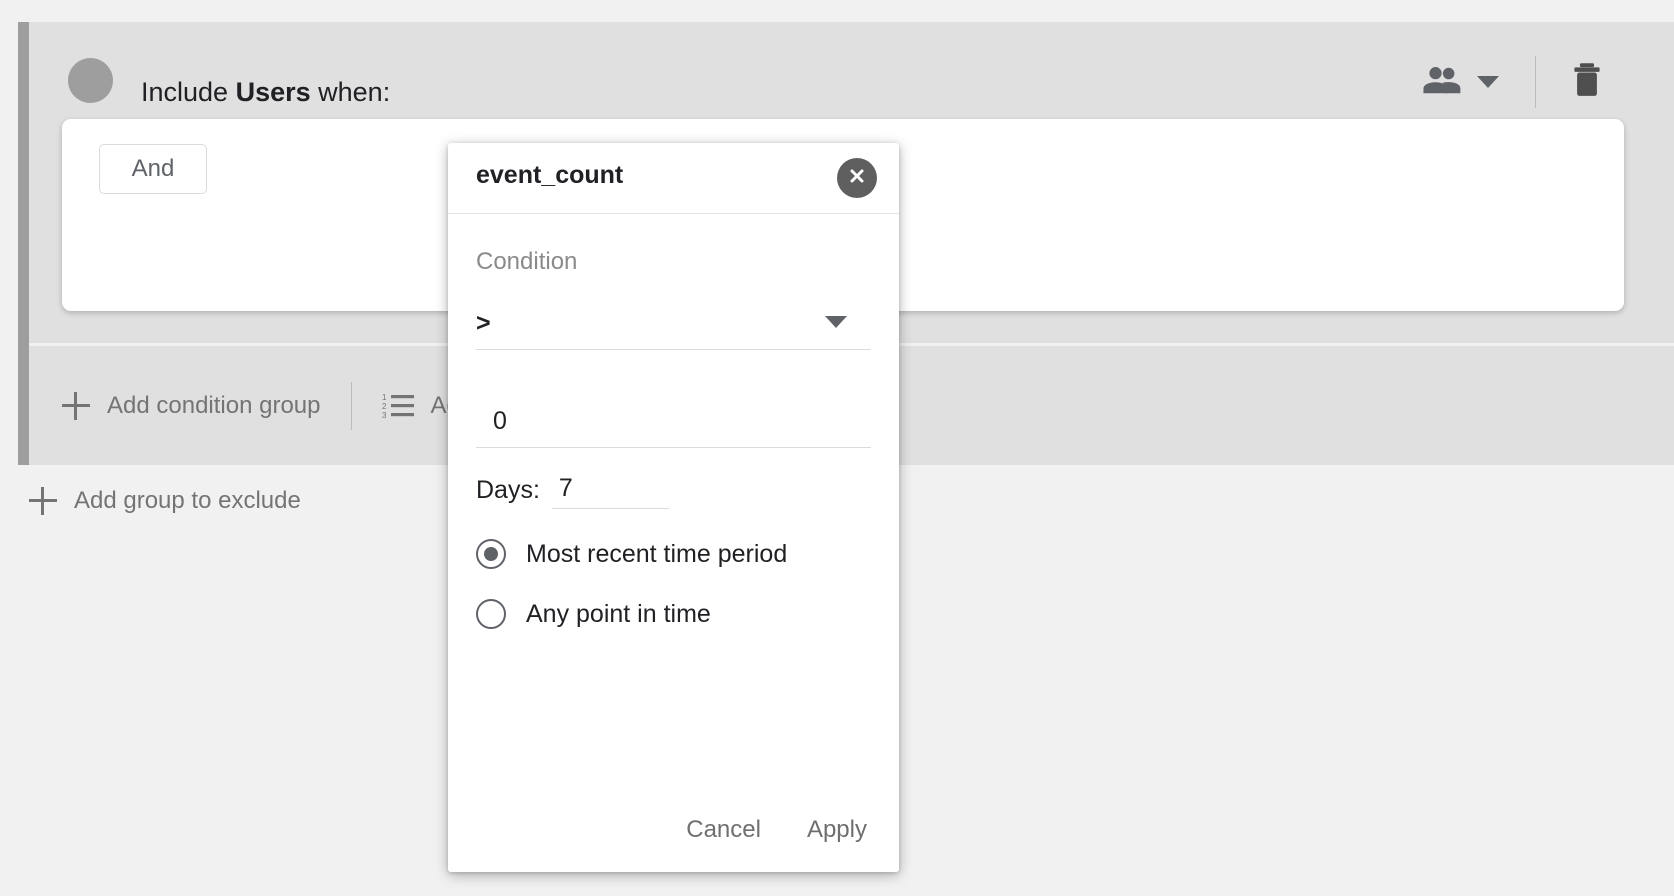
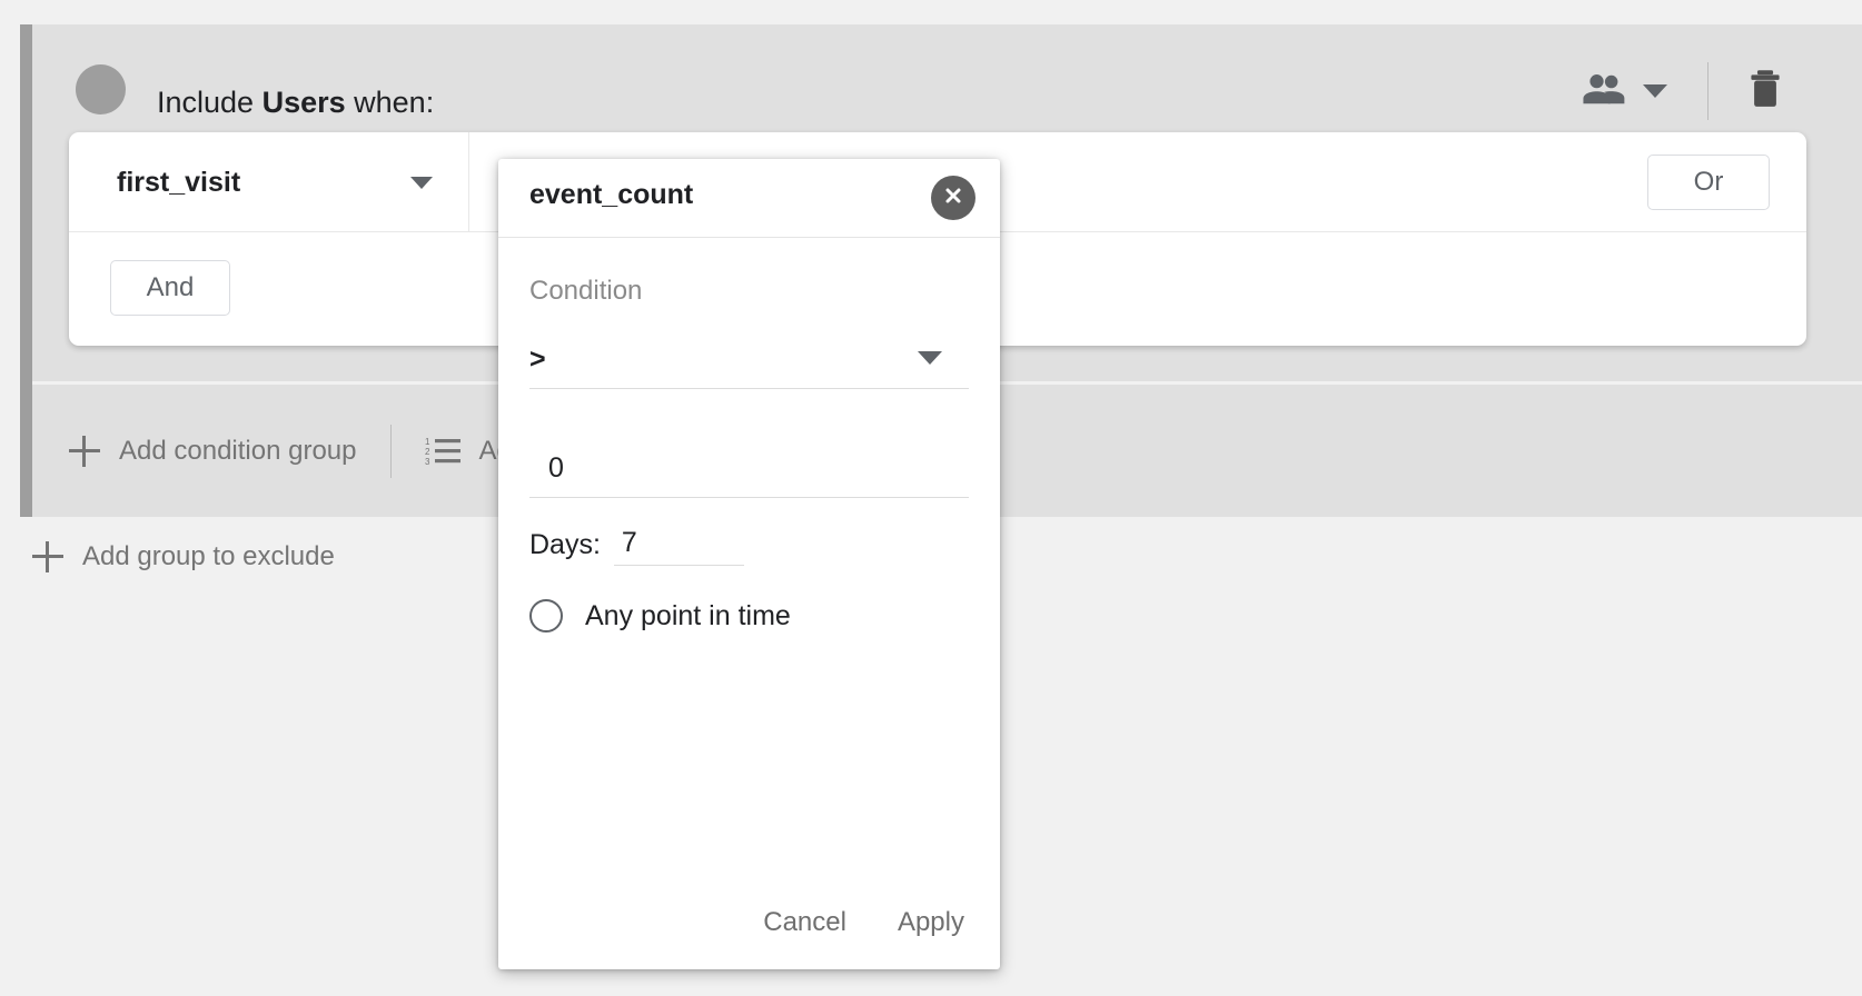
  Include Users when:
+ first_visit
+ Or
  And
  Add condition group
  1
  2
  3
  Add group to exclude
  event_count
  Condition
  >
  0
  Days:
  7
- Most recent time period
  Any point in time
  Cancel
  Apply
